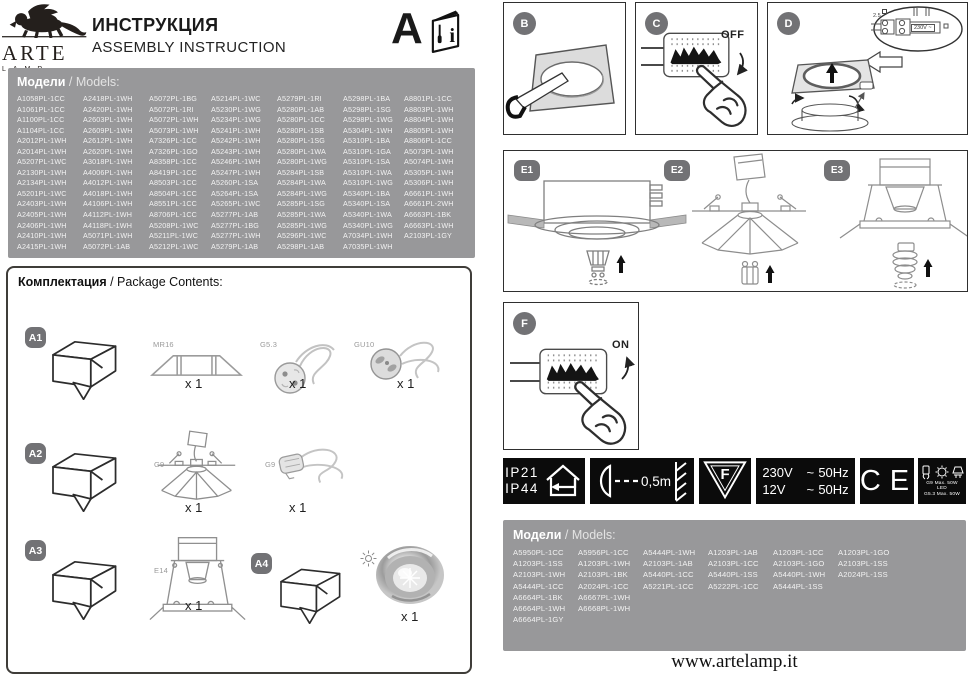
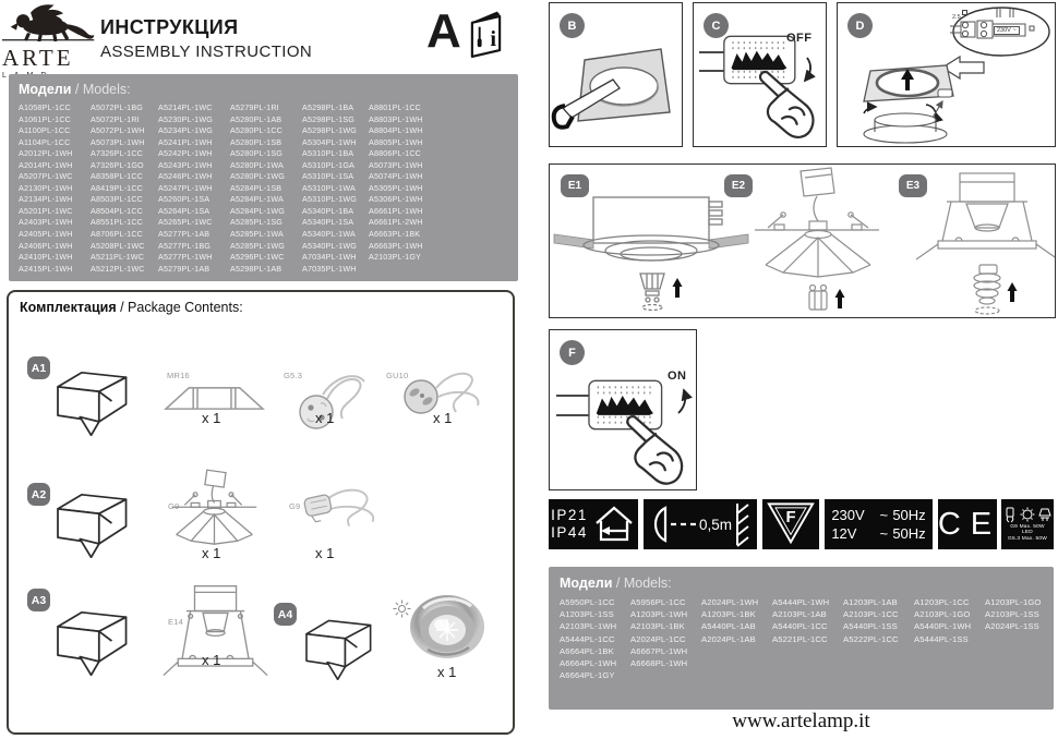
  ARTE
  ИНСТРУКЦИЯ
  ASSEMBLY INSTRUCTION
  A
  i
  Модели / Models:
  A1058PL-1CC
  A1061PL-1CC
  A1100PL-1CC
  A1104PL-1CC
  A2012PL-1WH
  A2014PL-1WH
  A5207PL-1WC
  A2130PL-1WH
  A2134PL-1WH
  A5201PL-1WC
  A2403PL-1WH
  A2405PL-1WH
  A2406PL-1WH
  A2410PL-1WH
  A2415PL-1WH
- A2418PL-1WH
- A2420PL-1WH
- A2603PL-1WH
- A2609PL-1WH
- A2612PL-1WH
- A2620PL-1WH
- A3018PL-1WH
- A4006PL-1WH
- A4012PL-1WH
- A4018PL-1WH
- A4106PL-1WH
- A4112PL-1WH
- A4118PL-1WH
- A5071PL-1WH
- A5072PL-1AB
  A5072PL-1BG
  A5072PL-1RI
  A5072PL-1WH
  A5073PL-1WH
  A7326PL-1CC
  A7326PL-1GO
  A8358PL-1CC
  A8419PL-1CC
  A8503PL-1CC
  A8504PL-1CC
  A8551PL-1CC
  A8706PL-1CC
  A5208PL-1WC
  A5211PL-1WC
  A5212PL-1WC
  A5214PL-1WC
  A5230PL-1WG
  A5234PL-1WG
  A5241PL-1WH
  A5242PL-1WH
  A5243PL-1WH
  A5246PL-1WH
  A5247PL-1WH
  A5260PL-1SA
  A5264PL-1SA
  A5265PL-1WC
  A5277PL-1AB
  A5277PL-1BG
  A5277PL-1WH
  A5279PL-1AB
  A5279PL-1RI
  A5280PL-1AB
  A5280PL-1CC
  A5280PL-1SB
  A5280PL-1SG
  A5280PL-1WA
  A5280PL-1WG
  A5284PL-1SB
  A5284PL-1WA
  A5284PL-1WG
  A5285PL-1SG
  A5285PL-1WA
  A5285PL-1WG
  A5296PL-1WC
  A5298PL-1AB
  A5298PL-1BA
  A5298PL-1SG
  A5298PL-1WG
  A5304PL-1WH
  A5310PL-1BA
  A5310PL-1GA
  A5310PL-1SA
  A5310PL-1WA
  A5310PL-1WG
  A5340PL-1BA
  A5340PL-1SA
  A5340PL-1WA
  A5340PL-1WG
  A7034PL-1WH
  A7035PL-1WH
  A8801PL-1CC
  A8803PL-1WH
  A8804PL-1WH
  A8805PL-1WH
  A8806PL-1CC
  A5073PL-1WH
  A5074PL-1WH
  A5305PL-1WH
  A5306PL-1WH
  A6661PL-1WH
  A6661PL-2WH
  A6663PL-1BK
  A6663PL-1WH
  A2103PL-1GY
  Комплектация / Package Contents:
  A1
  MR16
  x 1
  G5.3
  x 1
  GU10
  x 1
  A2
  G9
  x 1
  G9
  x 1
  A3
  E14
  x 1
  A4
  x 1
  B
  C
  OFF
  D
  E1
  E2
  E3
  F
  ON
  IP21
  IP44
  0,5m
  F
  230V
  ~
  50Hz
  12V
  ~
  50Hz
  CE
  Модели / Models:
  A5950PL-1CC
  A1203PL-1SS
  A2103PL-1WH
  A5444PL-1CC
  A6664PL-1BK
  A6664PL-1WH
  A6664PL-1GY
  A5956PL-1CC
  A1203PL-1WH
  A2103PL-1BK
  A2024PL-1CC
  A6667PL-1WH
  A6668PL-1WH
+ A2024PL-1WH
+ A1203PL-1BK
+ A5440PL-1AB
+ A2024PL-1AB
  A5444PL-1WH
  A2103PL-1AB
  A5440PL-1CC
  A5221PL-1CC
  A1203PL-1AB
  A2103PL-1CC
  A5440PL-1SS
  A5222PL-1CC
  A1203PL-1CC
  A2103PL-1GO
  A5440PL-1WH
  A5444PL-1SS
  A1203PL-1GO
  A2103PL-1SS
  A2024PL-1SS
  www.artelamp.it
